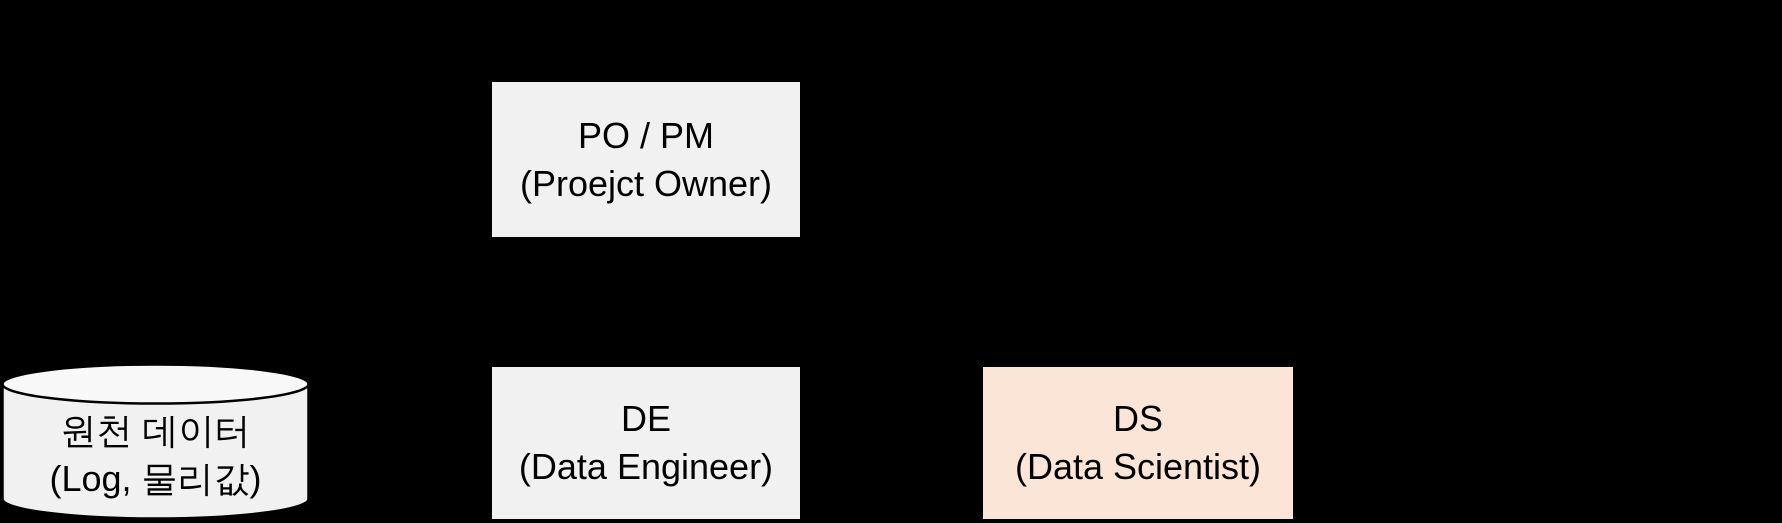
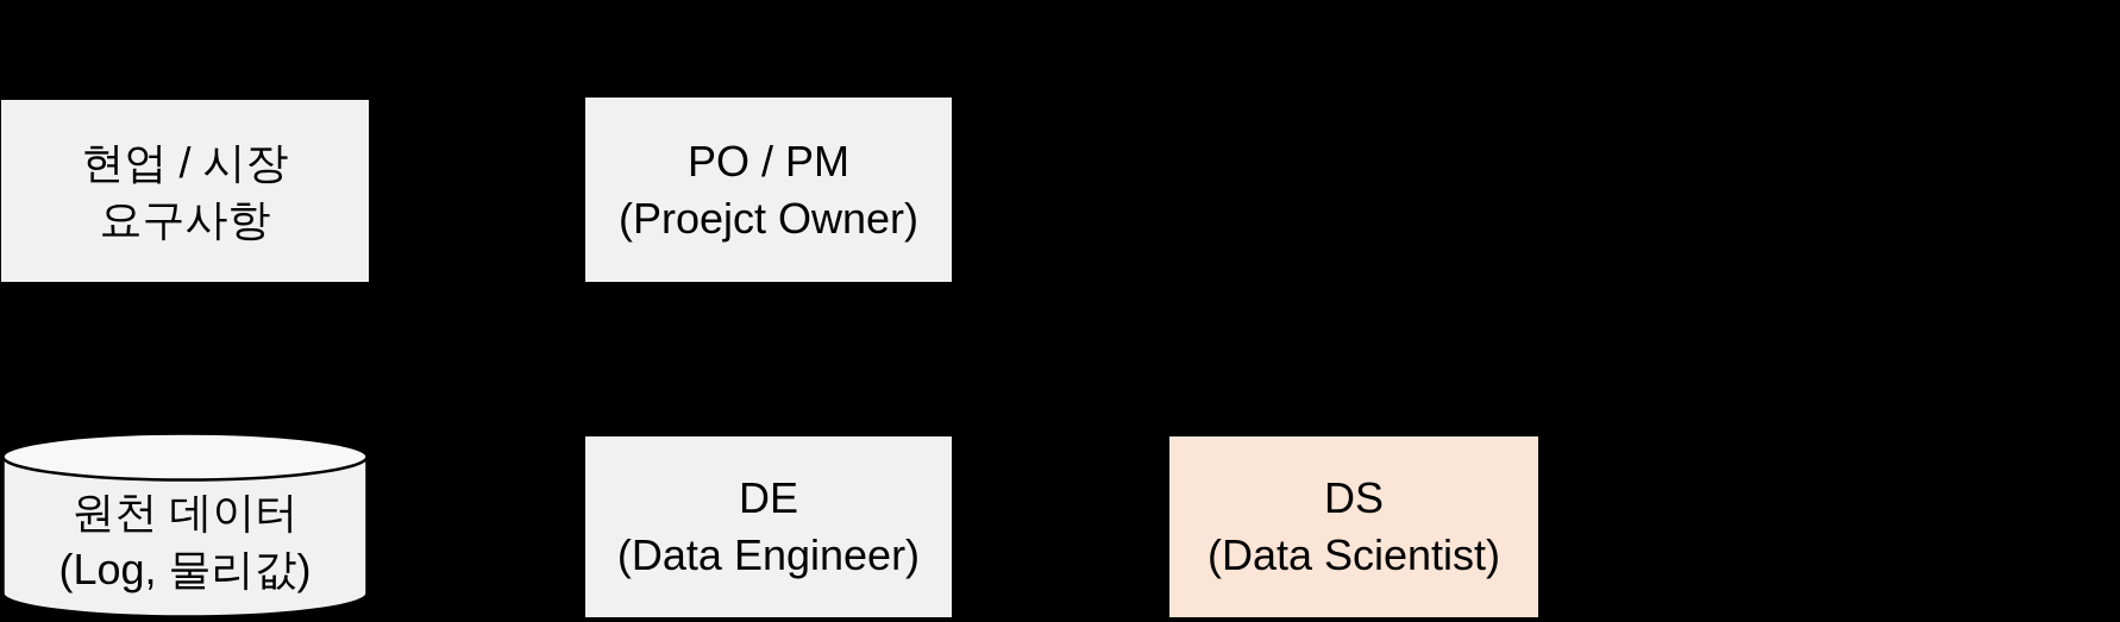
+ 현업 / 시장
+ 요구사항
  PO / PM
  (Proejct Owner)
  원천 데이터
  (Log, 물리값)
  DE
  (Data Engineer)
  DS
  (Data Scientist)
